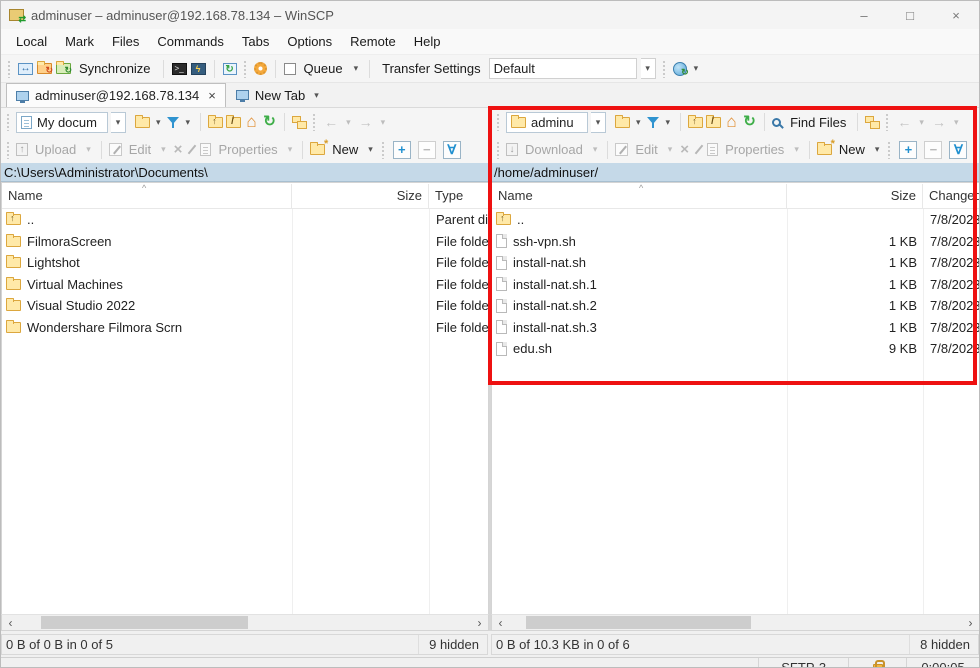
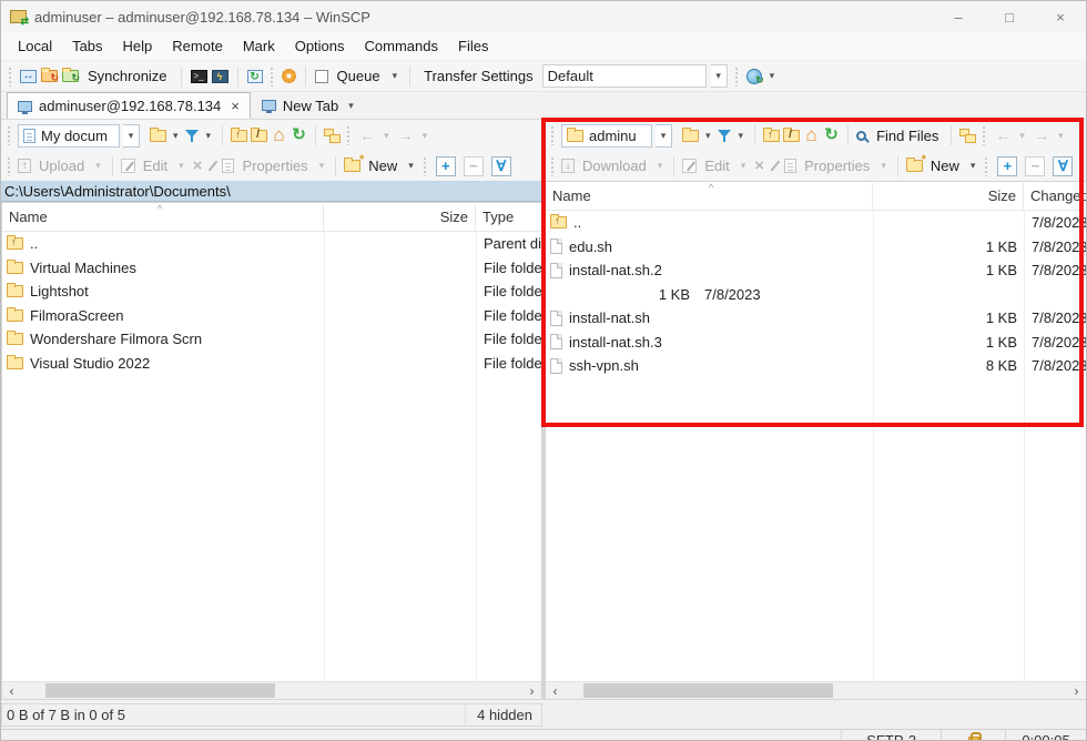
  adminuser – adminuser@192.168.78.134 – WinSCP
  –
  □
  ×
  Local
- Mark
+ Tabs
- Files
+ Help
- Commands
+ Remote
- Tabs
+ Mark
  Options
- Remote
+ Commands
- Help
+ Files
  ↔
  Synchronize
  >_
  ϟ
  ↻
  Queue
  ▾
  Transfer Settings
  Default
  ▾
  ▾
  adminuser@192.168.78.134
  ×
  New Tab
  ▾
  My docum
  ▾
  ▾
  ▾
  ⌂
  ↻
  ←
  ▾
  →
  ▾
  ↑
  Upload
  ▾
  Edit
  ▾
  ×
  Properties
  ▾
  New
  ▾
  +
  −
  ∀
  C:\Users\Administrator\Documents\
  ^
  Name
  Size
  Type
  ..
- FilmoraScreen
+ Virtual Machines
  File folde
  Lightshot
  File folde
- Virtual Machines
+ FilmoraScreen
  File folde
- Visual Studio 2022
+ Wondershare Filmora Scrn
  File folde
- Wondershare Filmora Scrn
+ Visual Studio 2022
  File folde
  ‹
  ›
  adminu
  ▾
  ▾
  ▾
  ⌂
  ↻
  Find Files
  ←
  ▾
  →
  ▾
  ↓
  Download
  ▾
  Edit
  ▾
  ×
  Properties
  ▾
  New
  ▾
  +
  −
  ∀
- /home/adminuser/
  ^
  Name
  Size
  Changed
  ..
  7/8/2023
- ssh-vpn.sh
+ edu.sh
  1 KB
  7/8/2023
- install-nat.sh
+ install-nat.sh.2
  1 KB
  7/8/2023
- install-nat.sh.1
  1 KB
  7/8/2023
- install-nat.sh.2
+ install-nat.sh
  1 KB
  7/8/2023
  install-nat.sh.3
  1 KB
  7/8/2023
- edu.sh
+ ssh-vpn.sh
- 9 KB
+ 8 KB
  7/8/2023
  ‹
  ›
- 0 B of 0 B in 0 of 5
+ 0 B of 7 B in 0 of 5
- 9 hidden
+ 4 hidden
- 0 B of 10.3 KB in 0 of 6
- 8 hidden
